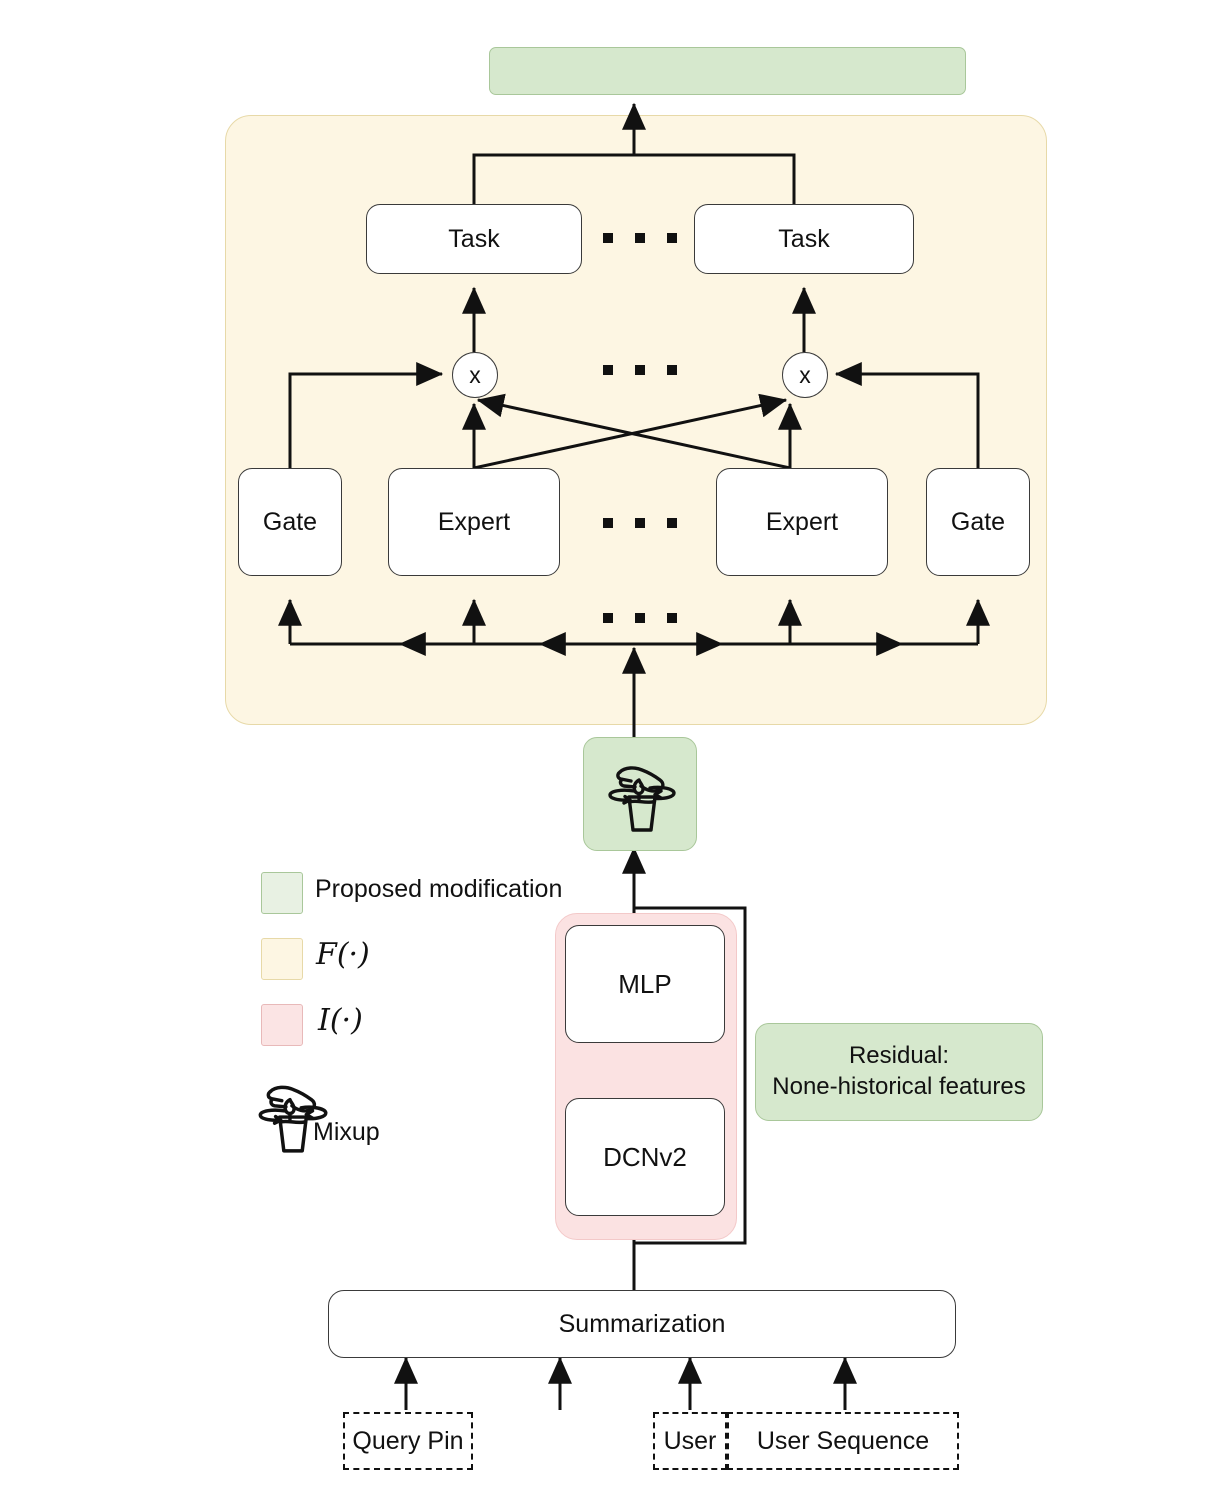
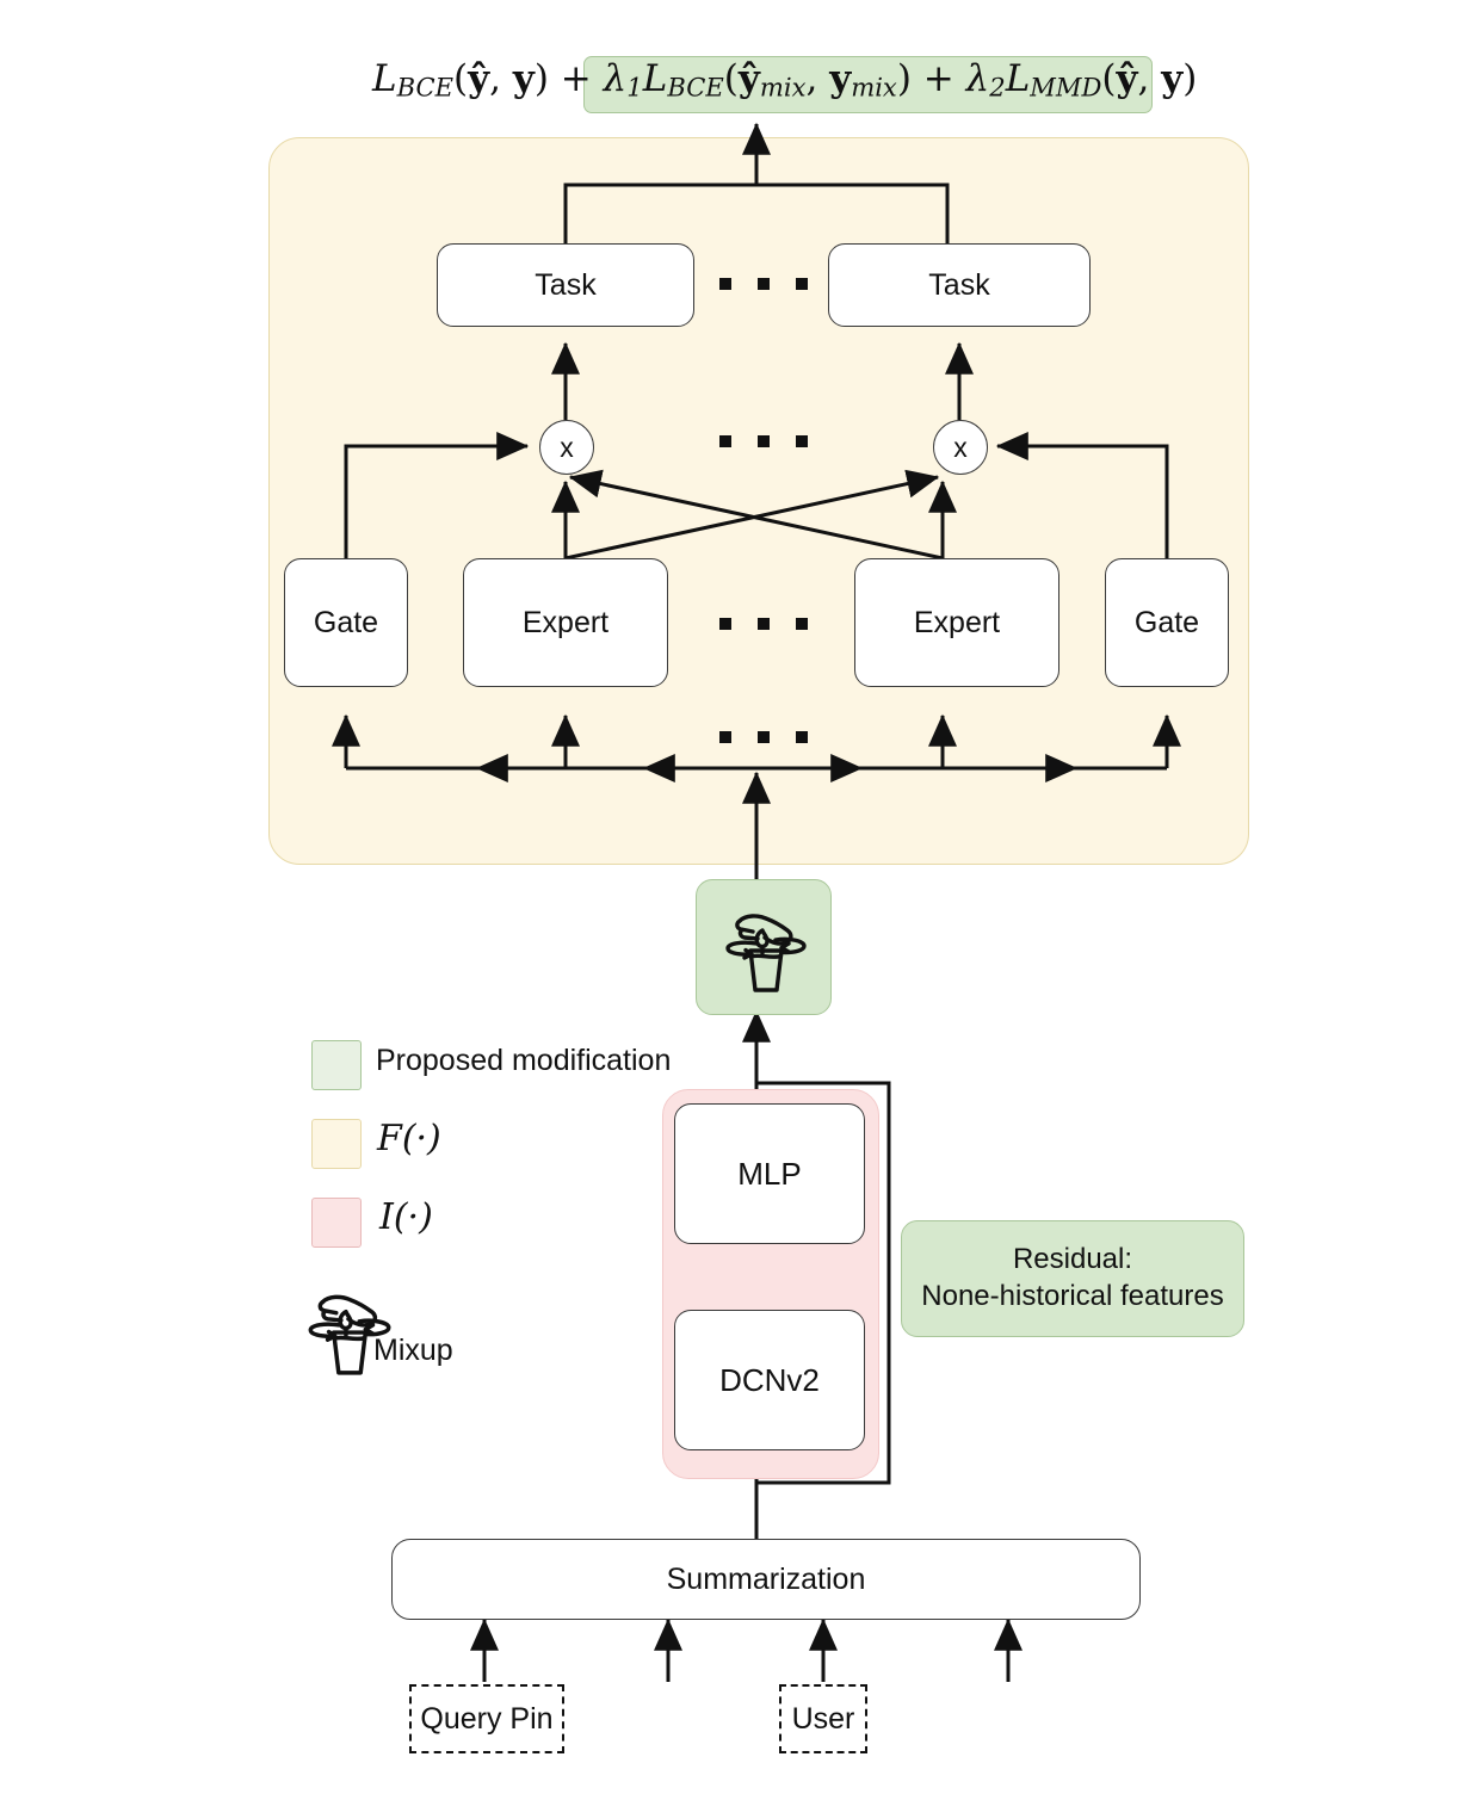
+ LBCE(ŷ, y) + λ1LBCE(ŷmix, ymix) + λ2LMMD(ŷ, y)
  Task
  Task
  x
  x
  Gate
  Expert
  Expert
  Gate
  MLP
  DCNv2
  Residual:
  None-historical features
  Summarization
  Query Pin
  User
- User Sequence
  Proposed modification
  F(·)
  I(·)
  Mixup
